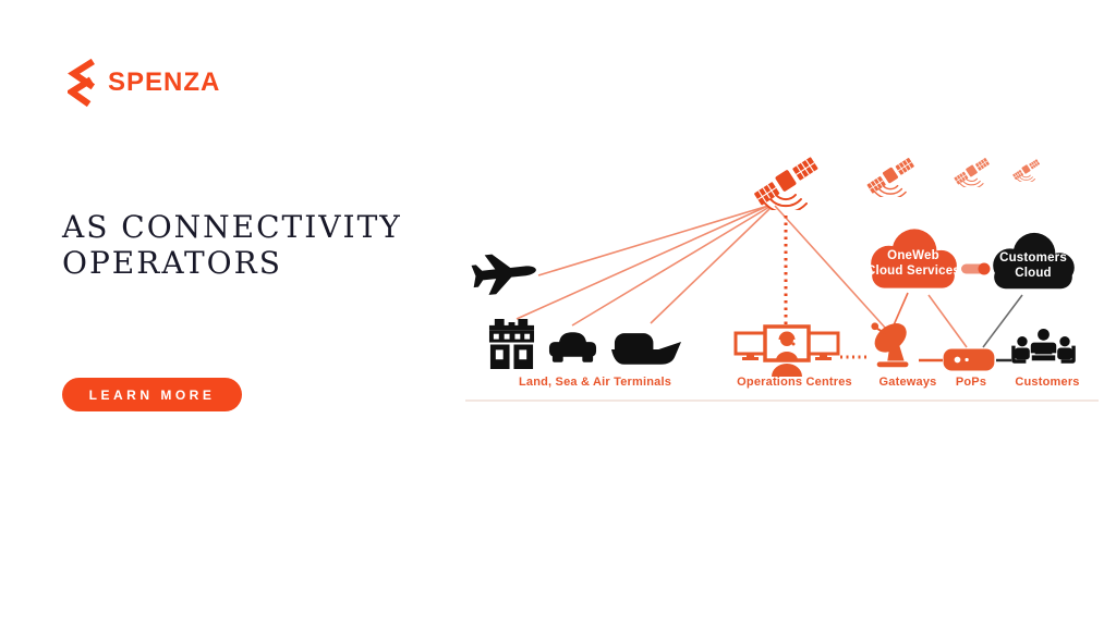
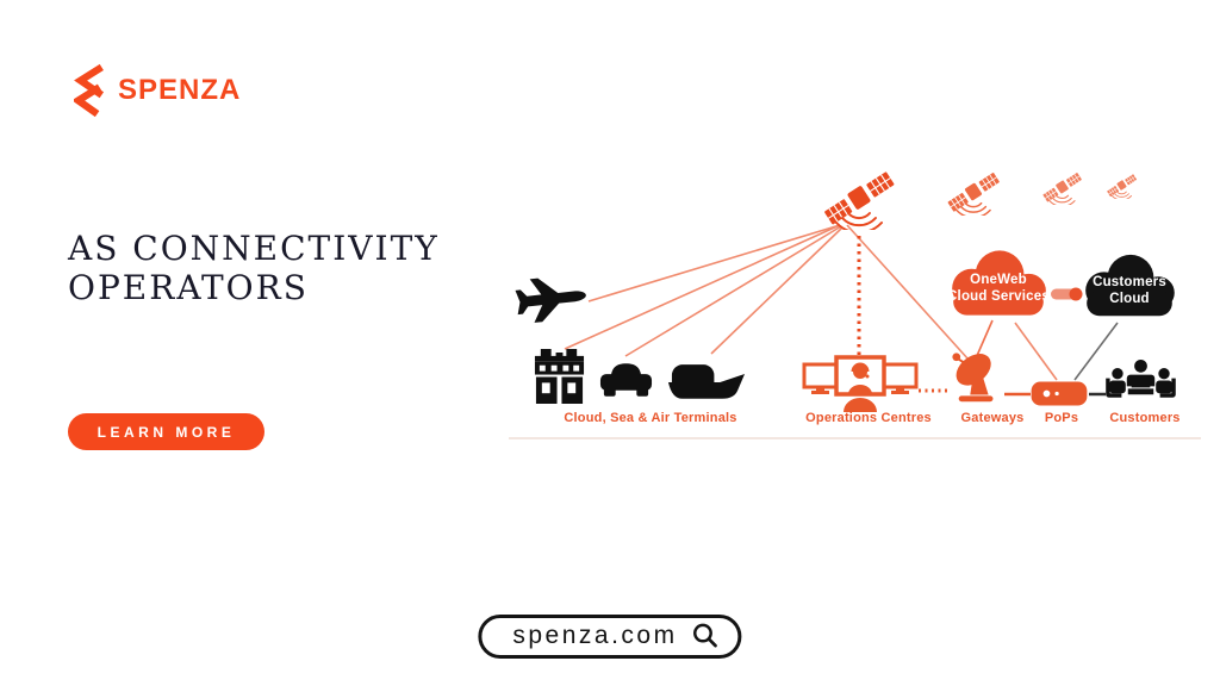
  SPENZA
  AS CONNECTIVITY
  OPERATORS
  LEARN MORE
  OneWeb
  Cloud Services
  Customers
  Cloud
- Land, Sea & Air Terminals
+ Cloud, Sea & Air Terminals
  Operations Centres
  Gateways
  PoPs
  Customers
+ spenza.com
